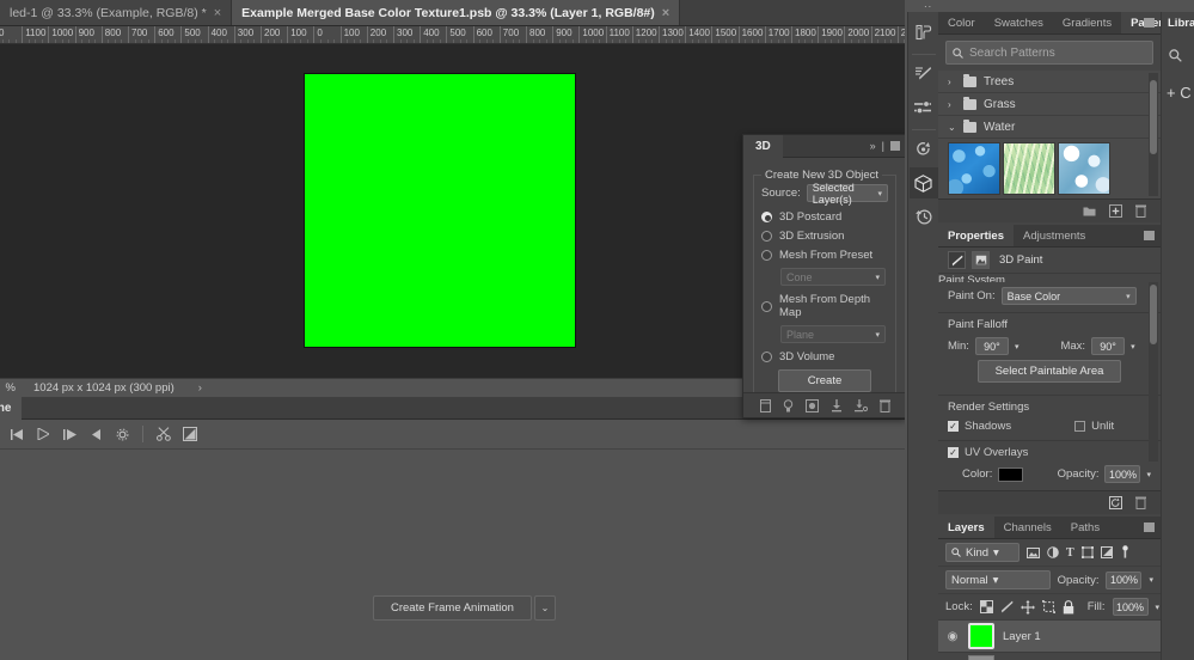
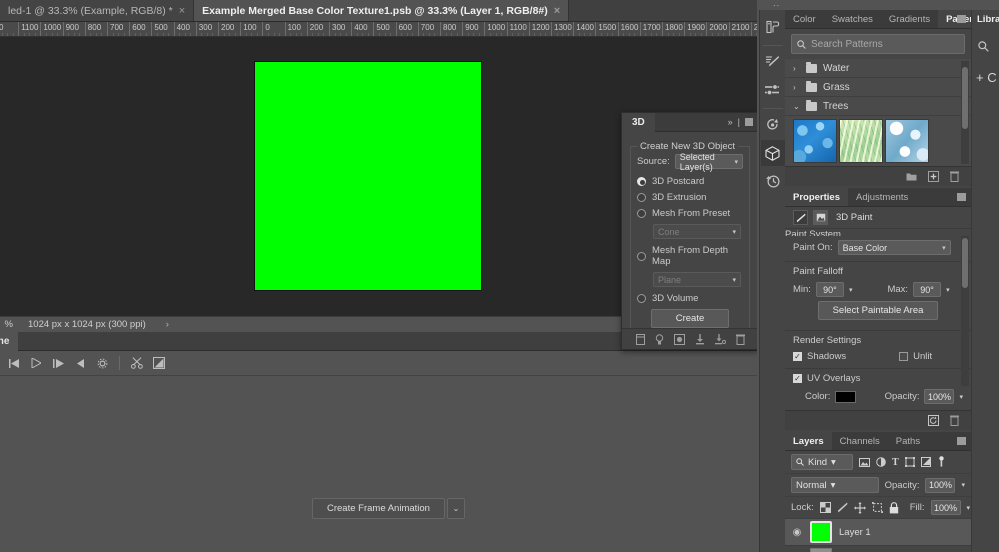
  led-1 @ 33.3% (Example, RGB/8) *
  ×
  Example Merged Base Color Texture1.psb @ 33.3% (Layer 1, RGB/8#)
  ×
  0
  1100
  1000
  900
  800
  700
  600
  500
  400
  300
  200
  100
  0
  100
  200
  300
  400
  500
  600
  700
  800
  900
  1000
  1100
  1200
  1300
  1400
  1500
  1600
  1700
  1800
  1900
  2000
  2100
  %
  1024 px x 1024 px (300 ppi)
  ›
  Create Frame Animation
  ⌄
  3D
  »
  |
  Create New 3D Object
  Source:
  Selected Layer(s)
  3D Postcard
  3D Extrusion
  Mesh From Preset
  Cone
  Mesh From Depth Map
  Plane
  3D Volume
  Create
  ∙∙
  Color
  Swatches
  Gradients
  Search Patterns
  ›
- Trees
+ Water
  ›
  Grass
  ⌄
- Water
+ Trees
  Properties
  Adjustments
  3D Paint
  Paint System
  Paint On:
  Base Color
  Paint Falloff
  Min:
  90°
  Max:
  90°
  Select Paintable Area
  Render Settings
  ✓
  Shadows
  Unlit
  ✓
  UV Overlays
  Color:
  Opacity:
  100%
  Layers
  Channels
  Paths
  Kind
  ▾
  T
  Normal
  ▾
  Opacity:
  100%
  Lock:
  Fill:
  100%
  ◉
  Layer 1
  Libra
  + C
